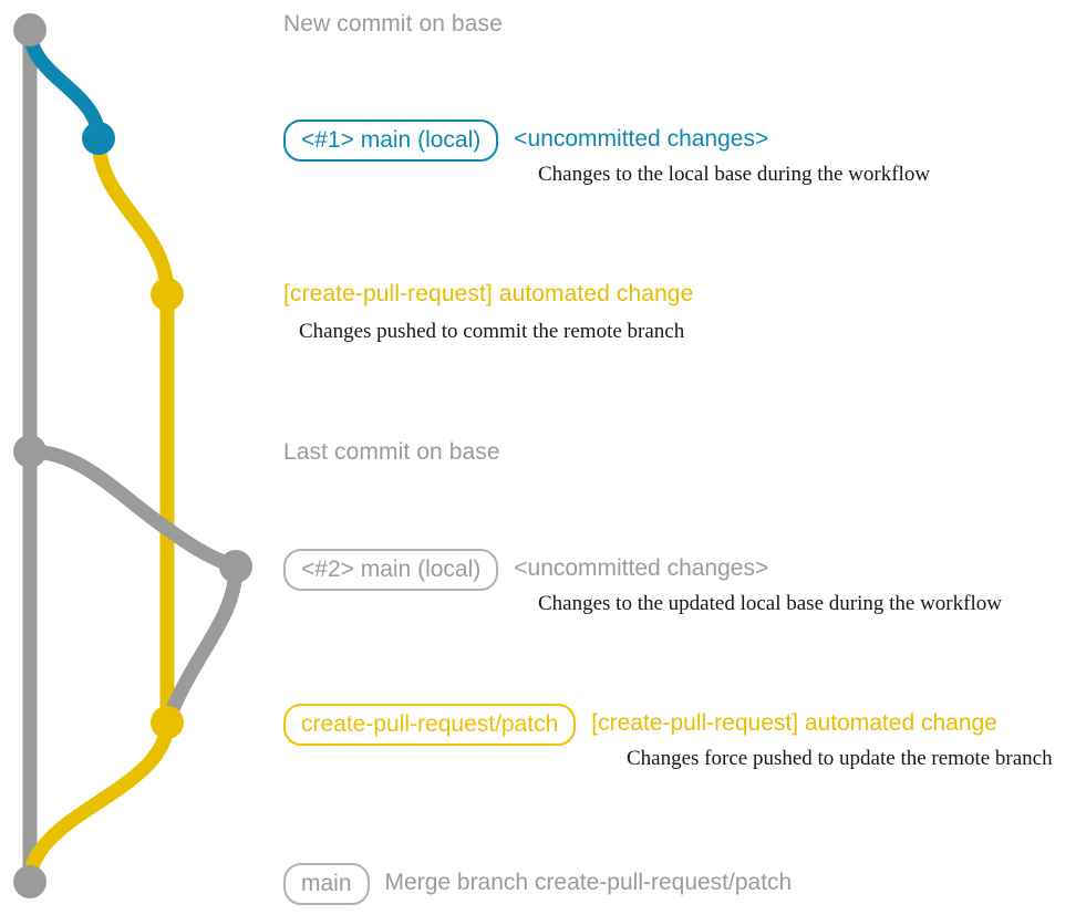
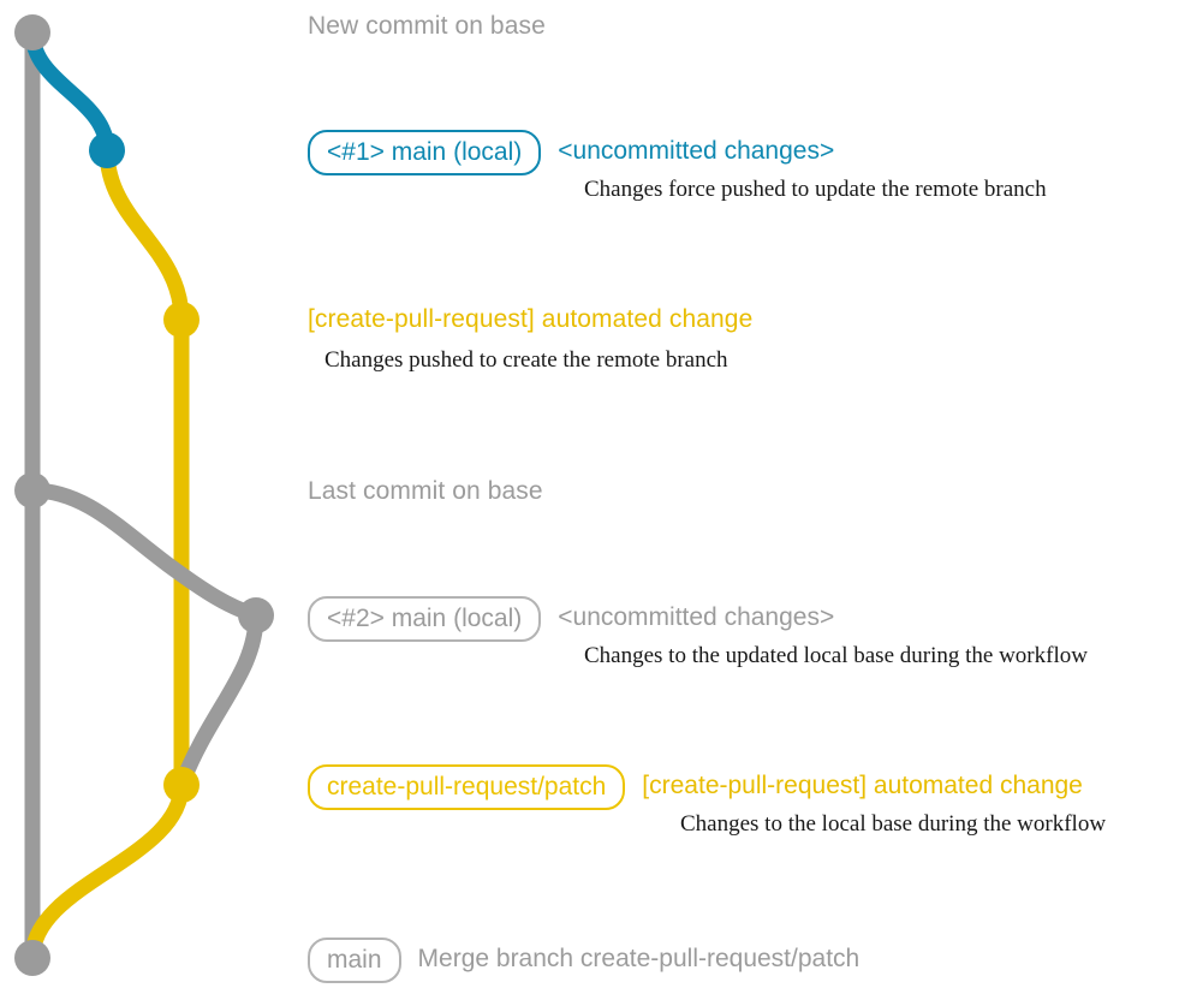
  New commit on base
  <#1> main (local)
  <uncommitted changes>
- Changes to the local base during the workflow
+ Changes force pushed to update the remote branch
  [create-pull-request] automated change
- Changes pushed to commit the remote branch
+ Changes pushed to create the remote branch
  Last commit on base
  <#2> main (local)
  <uncommitted changes>
  Changes to the updated local base during the workflow
  create-pull-request/patch
  [create-pull-request] automated change
- Changes force pushed to update the remote branch
+ Changes to the local base during the workflow
  main
  Merge branch create-pull-request/patch
